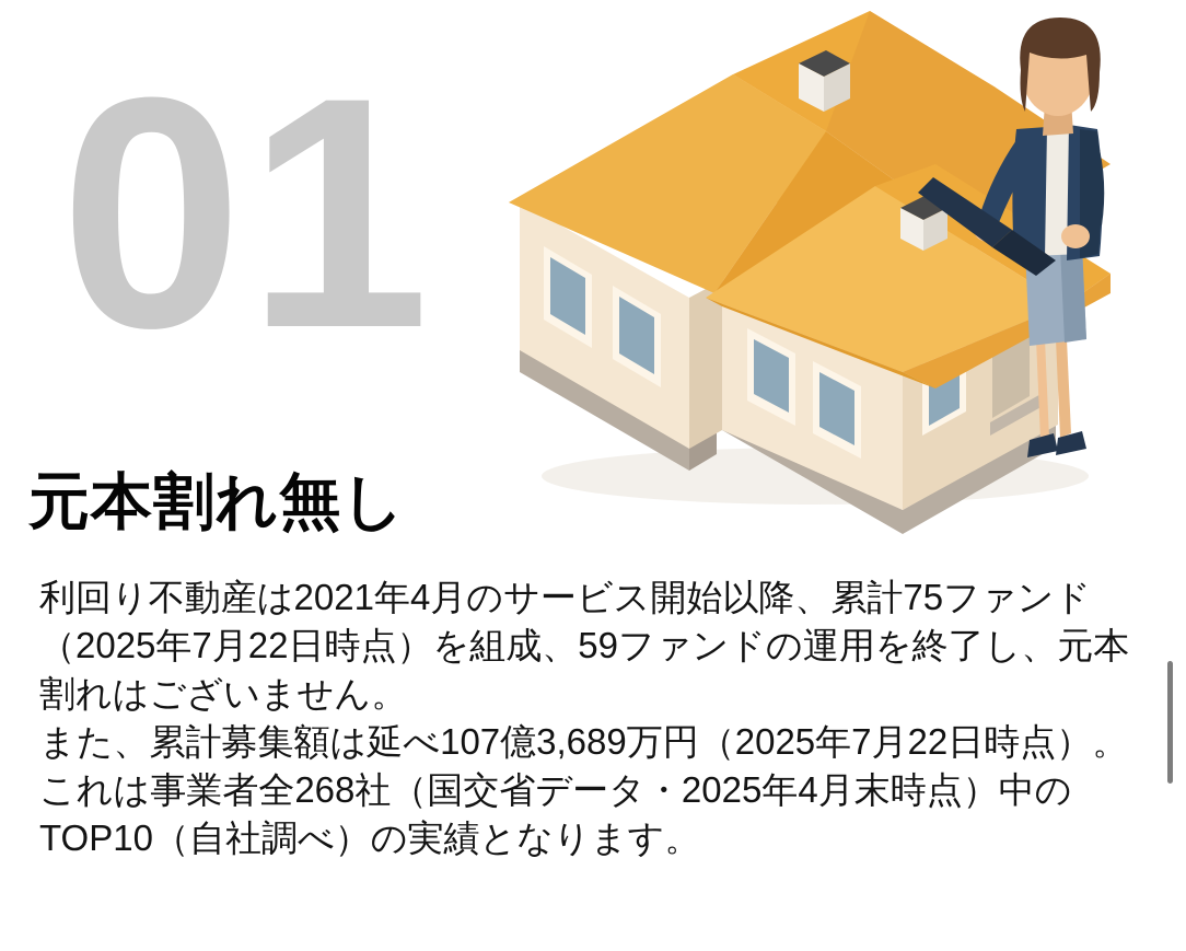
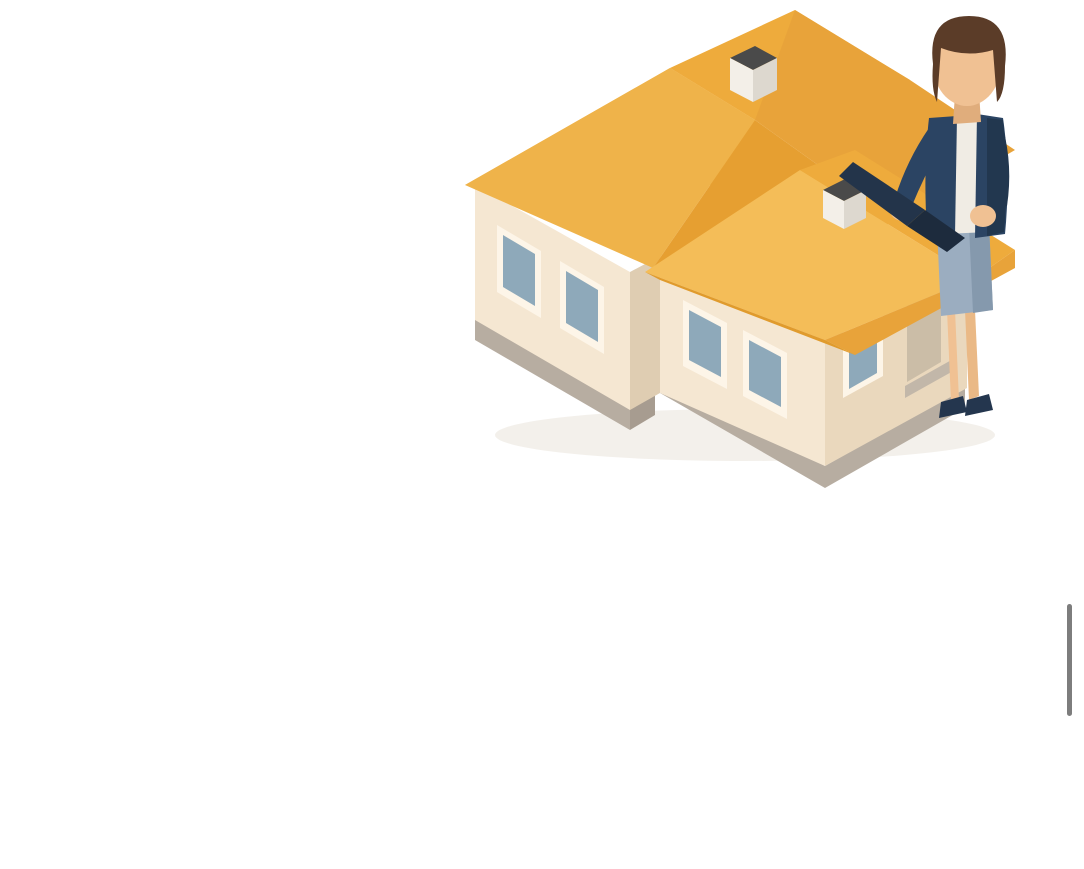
- 01
- 元本割れ無し
- 利回り不動産は2021年4月のサービス開始以降、累計75ファンド（2025年7月22日時点）を組成、59ファンドの運用を終了し、元本割れはございません。
- また、累計募集額は延べ107億3,689万円（2025年7月22日時点）。これは事業者全268社（国交省データ・2025年4月末時点）中のTOP10（自社調べ）の実績となります。
